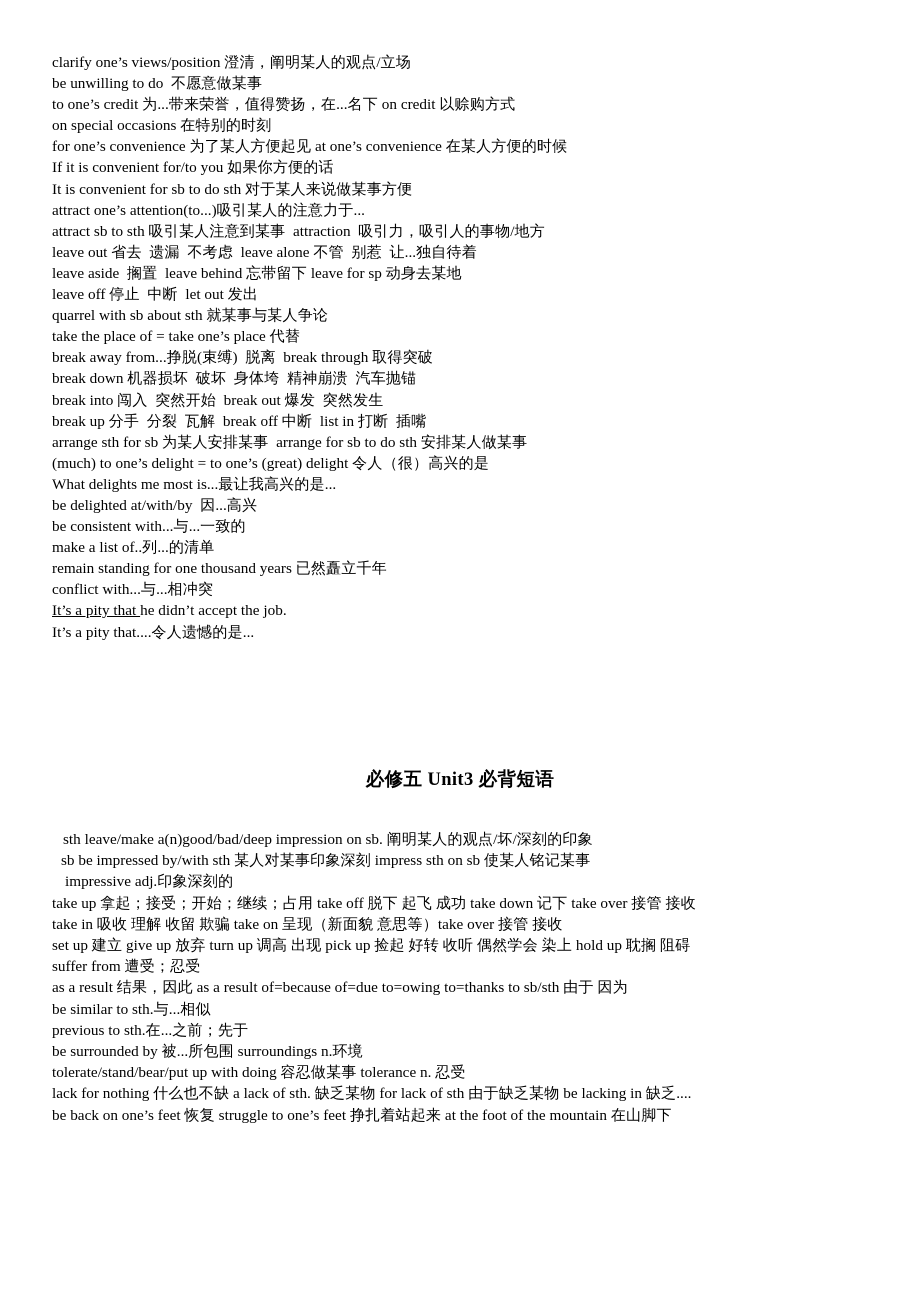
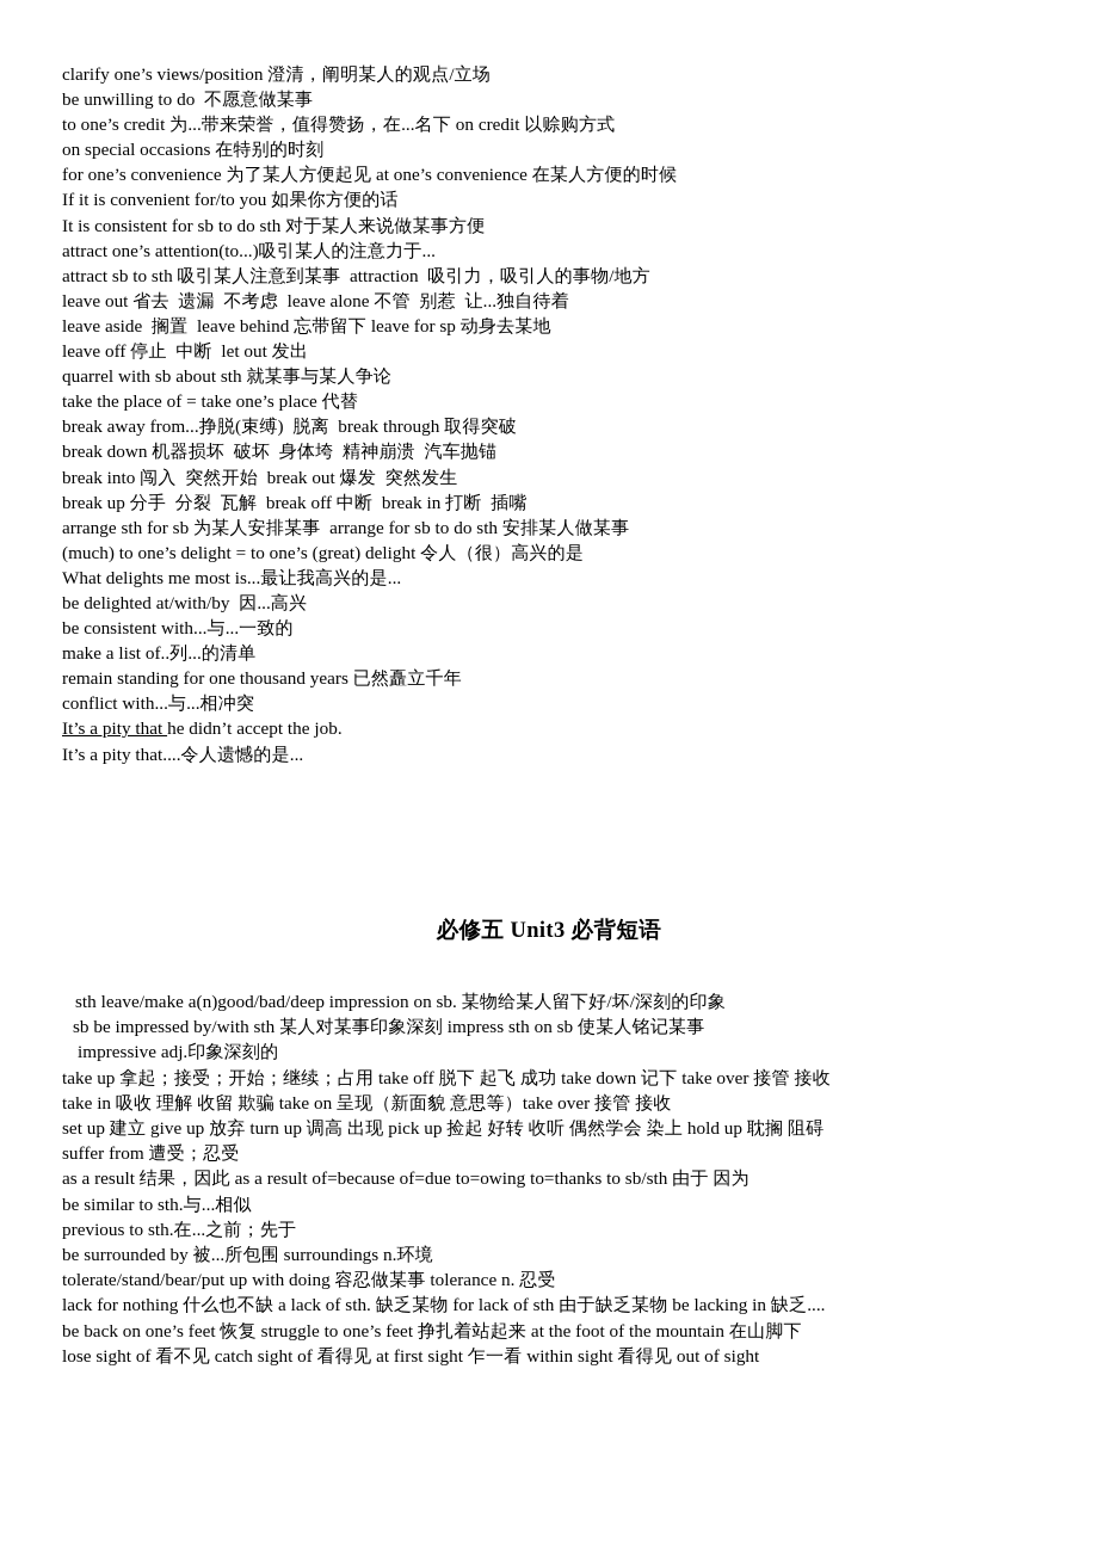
  clarify one’s views/position 澄清，阐明某人的观点/立场
  be unwilling to do 不愿意做某事
  to one’s credit 为...带来荣誉，值得赞扬，在...名下 on credit 以赊购方式
  on special occasions 在特别的时刻
  for one’s convenience 为了某人方便起见 at one’s convenience 在某人方便的时候
  If it is convenient for/to you 如果你方便的话
- It is convenient for sb to do sth 对于某人来说做某事方便
+ It is consistent for sb to do sth 对于某人来说做某事方便
  attract one’s attention(to...)吸引某人的注意力于...
  attract sb to sth 吸引某人注意到某事 attraction 吸引力，吸引人的事物/地方
  leave out 省去 遗漏 不考虑 leave alone 不管 别惹 让...独自待着
  leave aside 搁置 leave behind 忘带留下 leave for sp 动身去某地
  leave off 停止 中断 let out 发出
  quarrel with sb about sth 就某事与某人争论
  take the place of = take one’s place 代替
  break away from...挣脱(束缚) 脱离 break through 取得突破
  break down 机器损坏 破坏 身体垮 精神崩溃 汽车抛锚
  break into 闯入 突然开始 break out 爆发 突然发生
- break up 分手 分裂 瓦解 break off 中断 list in 打断 插嘴
+ break up 分手 分裂 瓦解 break off 中断 break in 打断 插嘴
  arrange sth for sb 为某人安排某事 arrange for sb to do sth 安排某人做某事
  (much) to one’s delight = to one’s (great) delight 令人（很）高兴的是
  What delights me most is...最让我高兴的是...
  be delighted at/with/by 因...高兴
  be consistent with...与...一致的
  make a list of..列...的清单
  remain standing for one thousand years 已然矗立千年
  conflict with...与...相冲突
  It’s a pity that he didn’t accept the job.
  It’s a pity that....令人遗憾的是...
  必修五 Unit3 必背短语
- sth leave/make a(n)good/bad/deep impression on sb. 阐明某人的观点/坏/深刻的印象
+ sth leave/make a(n)good/bad/deep impression on sb. 某物给某人留下好/坏/深刻的印象
  sb be impressed by/with sth 某人对某事印象深刻 impress sth on sb 使某人铭记某事
  impressive adj.印象深刻的
  take up 拿起；接受；开始；继续；占用 take off 脱下 起飞 成功 take down 记下 take over 接管 接收
  take in 吸收 理解 收留 欺骗 take on 呈现（新面貌 意思等）take over 接管 接收
  set up 建立 give up 放弃 turn up 调高 出现 pick up 捡起 好转 收听 偶然学会 染上 hold up 耽搁 阻碍
  suffer from 遭受；忍受
  as a result 结果，因此 as a result of=because of=due to=owing to=thanks to sb/sth 由于 因为
  be similar to sth.与...相似
  previous to sth.在...之前；先于
  be surrounded by 被...所包围 surroundings n.环境
  tolerate/stand/bear/put up with doing 容忍做某事 tolerance n. 忍受
  lack for nothing 什么也不缺 a lack of sth. 缺乏某物 for lack of sth 由于缺乏某物 be lacking in 缺乏....
  be back on one’s feet 恢复 struggle to one’s feet 挣扎着站起来 at the foot of the mountain 在山脚下
+ lose sight of 看不见 catch sight of 看得见 at first sight 乍一看 within sight 看得见 out of sight
